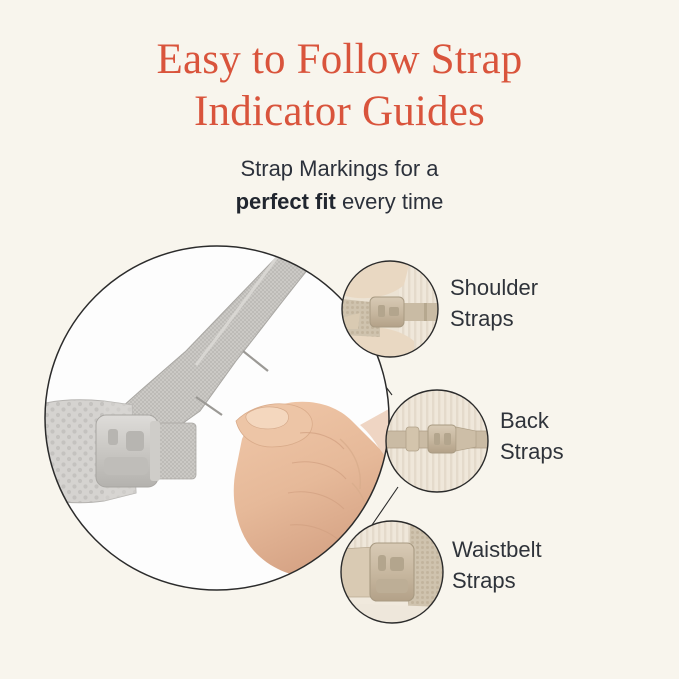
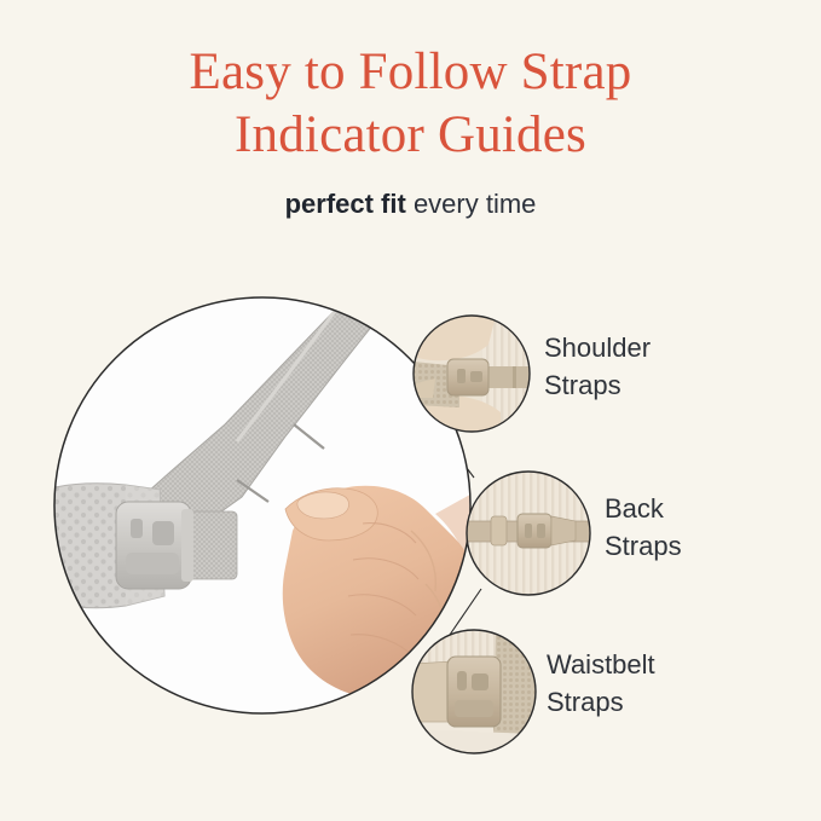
  Easy to Follow Strap
  Indicator Guides
- Strap Markings for a
  perfect fit every time
  Shoulder
  Straps
  Back
  Straps
  Waistbelt
  Straps
